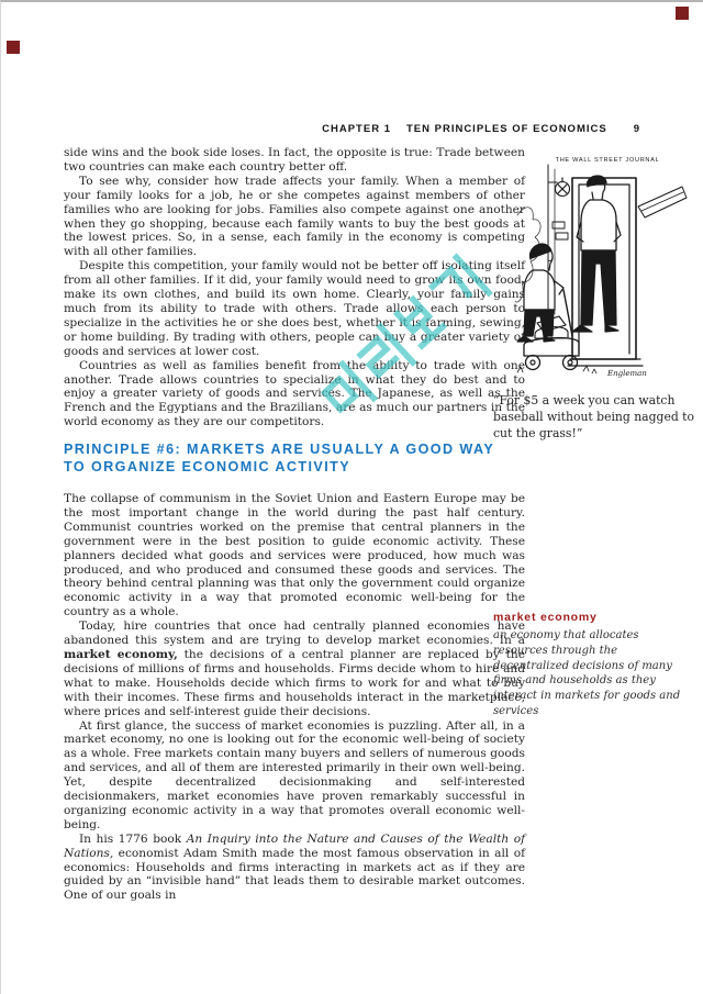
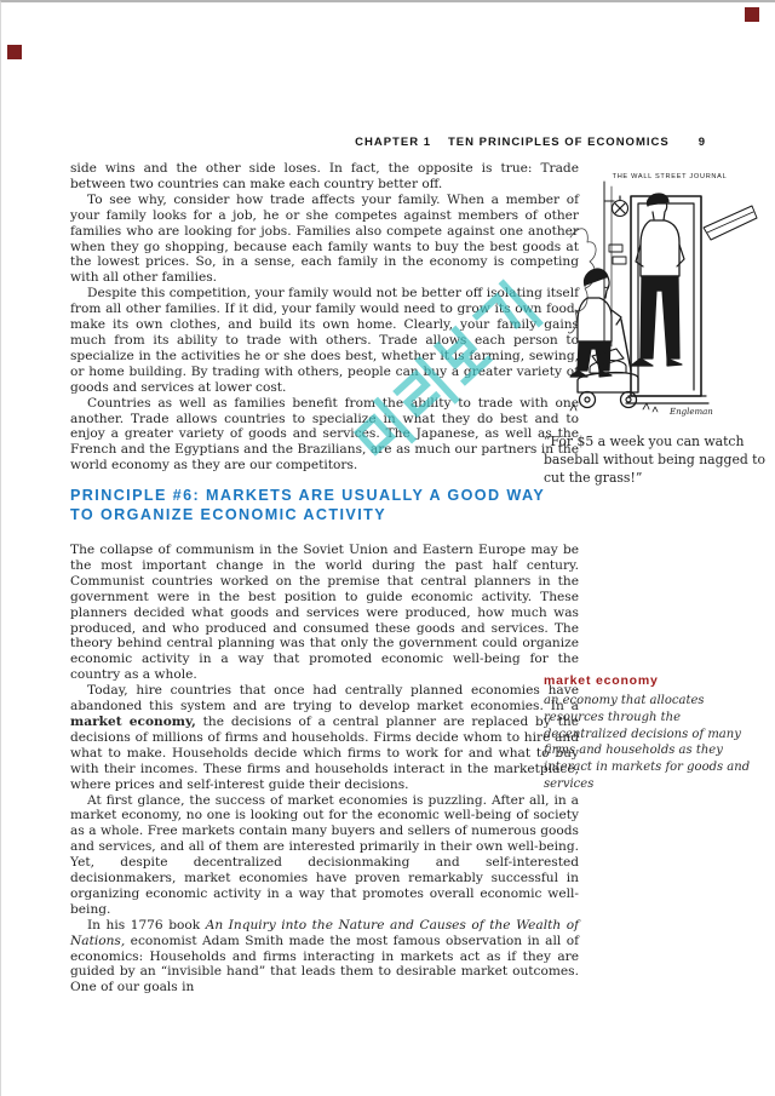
  CHAPTER 1 TEN PRINCIPLES OF ECONOMICS 9
- side wins and the book side loses. In fact, the opposite is true: Trade between two countries can make each country better off.
+ side wins and the other side loses. In fact, the opposite is true: Trade between two countries can make each country better off.
  To see why, consider how trade affects your family. When a member of your family looks for a job, he or she competes against members of other families who are looking for jobs. Families also compete against one anothe when they go shopping, because each family wants to buy the best goods at the lowest prices. So, in a sense, each family in the economy is competing with all other families.
  Despite this competition, your family would not be better off isolating itself from all other families. If it did, your family would need to grow its own food, make its own clothes, and build its own home. Clearly, your family gain much from its ability to trade with others. Trade allows each person to specialize in the activities he or she does best, whether it is farming, sewing, or home building. By trading with others, people can buy a greater variety o goods and services at lower cost.
  Countries as well as families benefit from the ability to trade with one another. Trade allows countries to specialize in what they do best and to enjoy a greater variety of goods and services. The Japanese, as well as the French and the Egyptians and the Brazilians, are as much our partners in the world economy as they are our competitors.
  PRINCIPLE #6: MARKETS ARE USUALLY A GOOD WAY
  TO ORGANIZE ECONOMIC ACTIVITY
  The collapse of communism in the Soviet Union and Eastern Europe may be the most important change in the world during the past half century. Communist countries worked on the premise that central planners in the government were in the best position to guide economic activity. These planners decided what goods and services were produced, how much was produced, and who produced and consumed these goods and services. The theory behind central planning was that only the government could organize economic activity in a way that promoted economic well-being for the country as a whole.
  Today, hire countries that once had centrally planned economies have abandoned this system and are trying to develop market economies. In a market economy, the decisions of a central planner are replaced by the decisions of millions of firms and households. Firms decide whom to hire and what to make. Households decide which firms to work for and what to buy with their incomes. These firms and households interact in the marketplace, where prices and self-interest guide their decisions.
  At first glance, the success of market economies is puzzling. After all, in a market economy, no one is looking out for the economic well-being of society as a whole. Free markets contain many buyers and sellers of numerous goods and services, and all of them are interested primarily in their own well-being. Yet, despite decentralized decisionmaking and self-interested decisionmakers, market economies have proven remarkably successful in organizing economic activity in a way that promotes overall economic well-being.
  In his 1776 book An Inquiry into the Nature and Causes of the Wealth of Nations, economist Adam Smith made the most famous observation in all of economics: Households and firms interacting in markets act as if they are guided by an “invisible hand” that leads them to desirable market outcomes. One of our goals in
  Engleman
  “For $5 a week you can watch baseball without being nagged to cut the grass!”
  market economy
  an economy that allocates resources through the decentralized decisions of many firms and households as they interact in markets for goods and services
